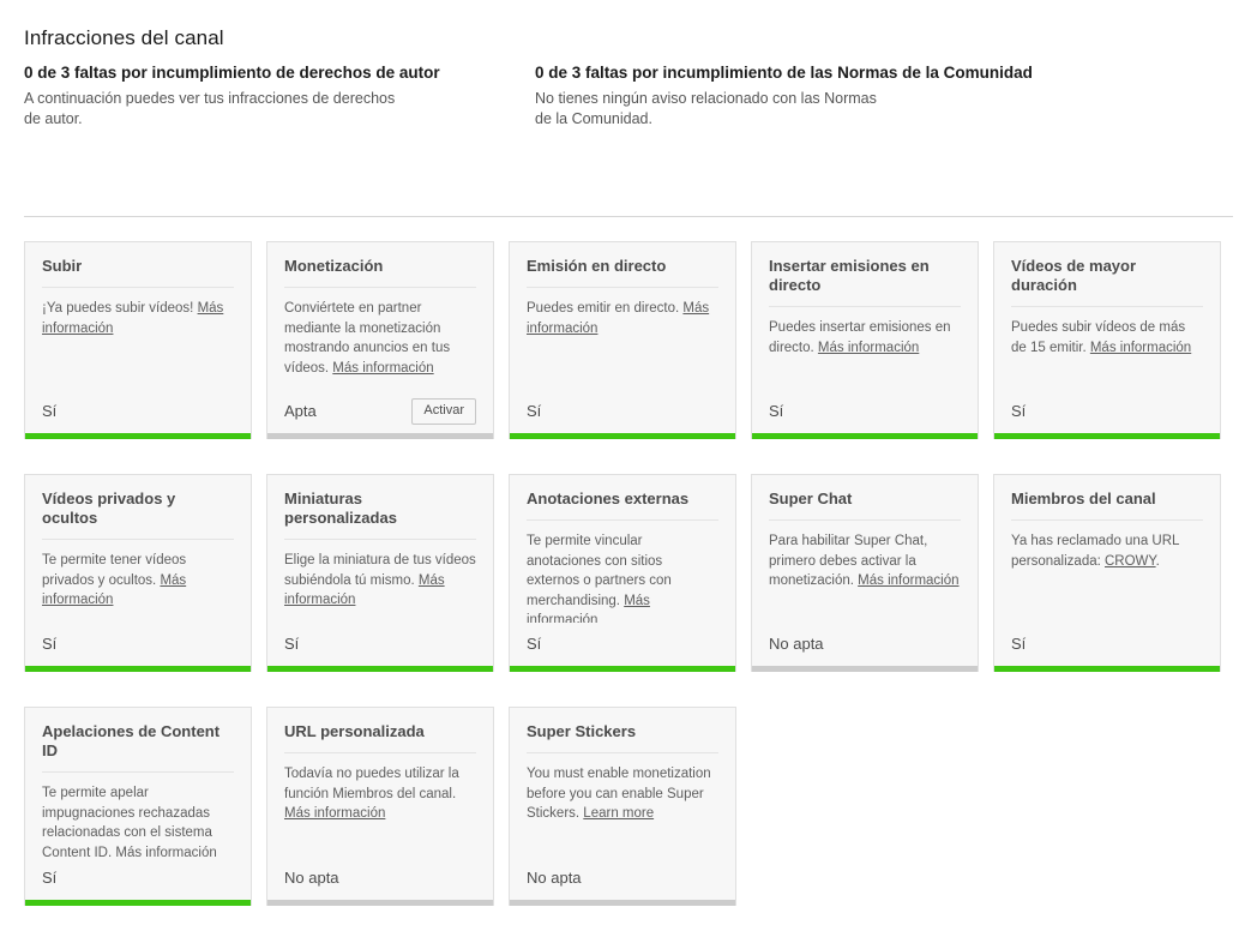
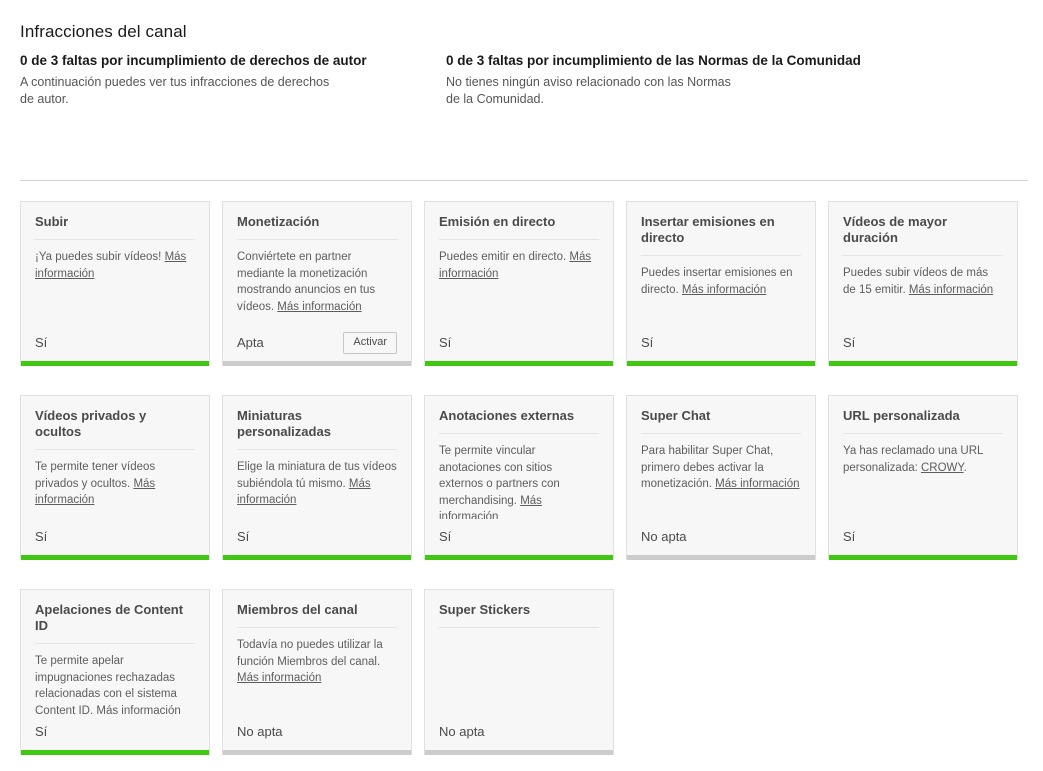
  Infracciones del canal
  0 de 3 faltas por incumplimiento de derechos de autor
  A continuación puedes ver tus infracciones de derechos de autor.
  0 de 3 faltas por incumplimiento de las Normas de la Comunidad
  No tienes ningún aviso relacionado con las Normas de la Comunidad.
  Subir
  ¡Ya puedes subir vídeos! Más información
  Sí
  Monetización
  Conviértete en partner mediante la monetización mostrando anuncios en tus vídeos. Más información
  Apta
  Activar
  Emisión en directo
  Puedes emitir en directo. Más información
  Sí
  Insertar emisiones en directo
  Puedes insertar emisiones en directo. Más información
  Sí
  Vídeos de mayor duración
  Puedes subir vídeos de más de 15 emitir. Más información
  Sí
  Vídeos privados y ocultos
  Te permite tener vídeos privados y ocultos. Más información
  Sí
  Miniaturas personalizadas
  Elige la miniatura de tus vídeos subiéndola tú mismo. Más información
  Sí
  Anotaciones externas
  Te permite vincular anotaciones con sitios externos o partners con merchandising. Más información
  Sí
  Super Chat
  Para habilitar Super Chat, primero debes activar la monetización. Más información
  No apta
- Miembros del canal
+ URL personalizada
  Ya has reclamado una URL personalizada: CROWY.
  Sí
  Apelaciones de Content ID
  Te permite apelar impugnaciones rechazadas relacionadas con el sistema Content ID. Más información
  Sí
- URL personalizada
+ Miembros del canal
  Todavía no puedes utilizar la función Miembros del canal. Más información
  No apta
  Super Stickers
- You must enable monetization before you can enable Super Stickers. Learn more
  No apta
